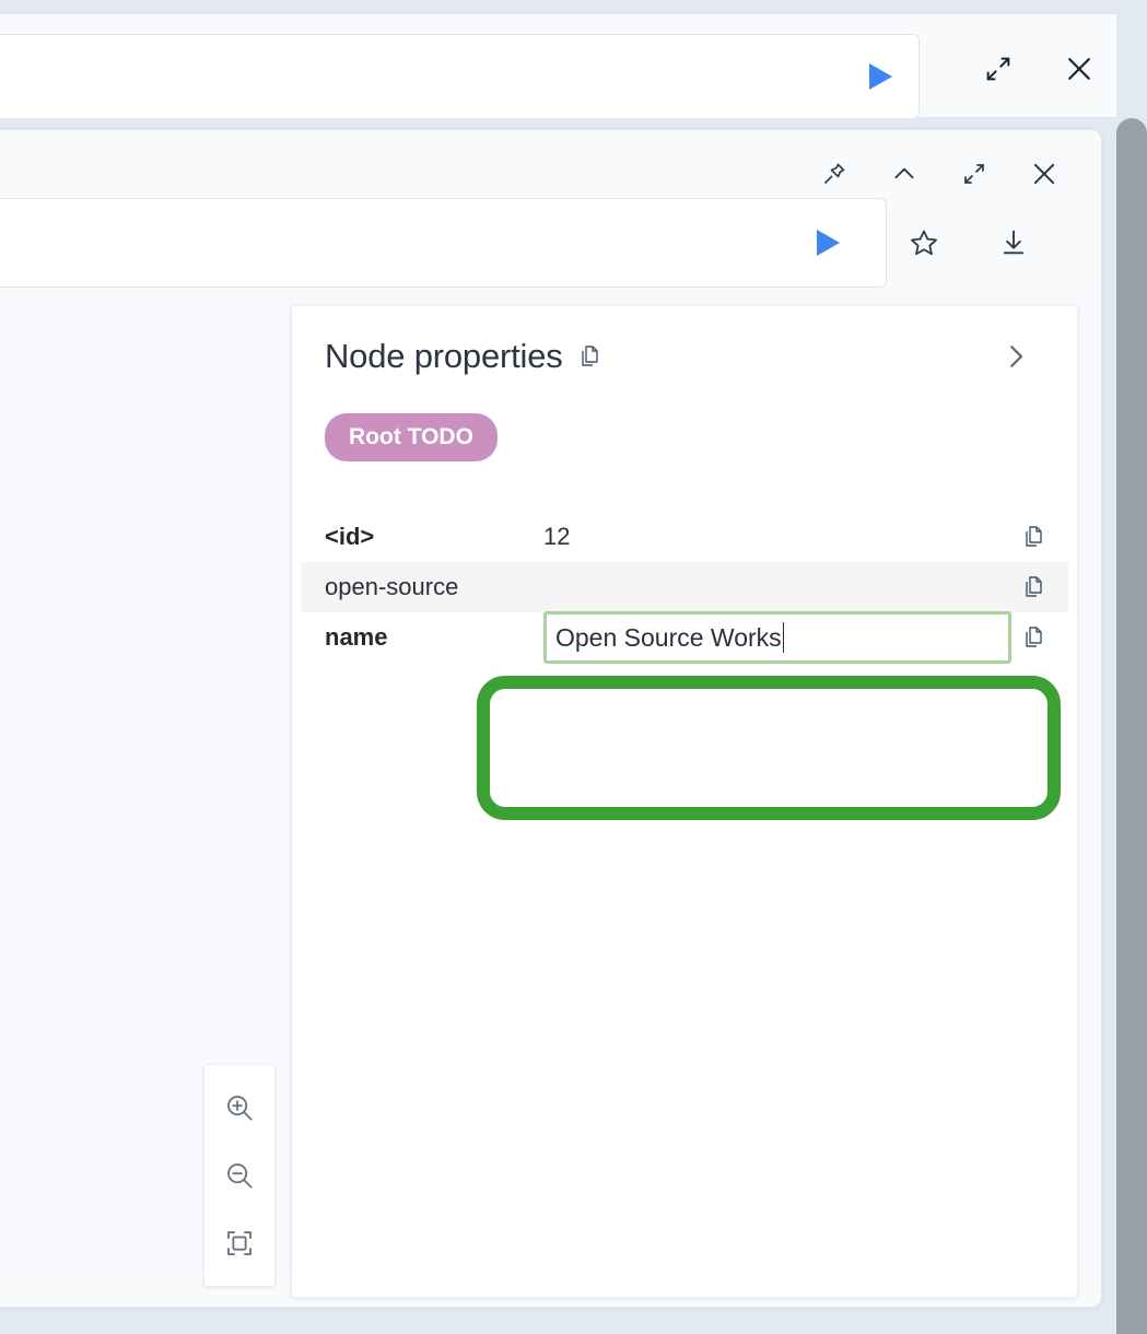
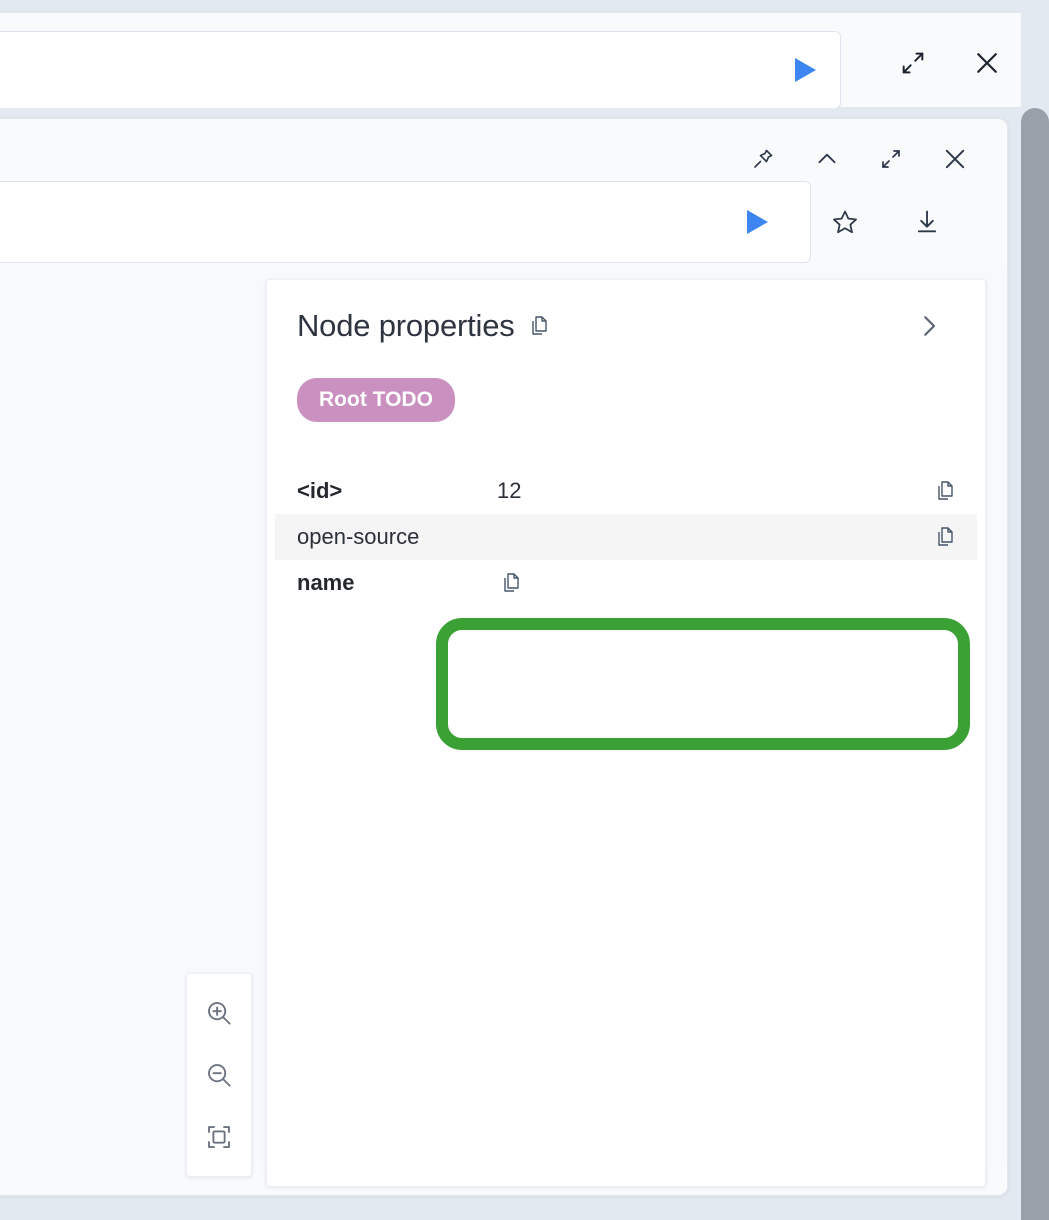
  Node properties
  Root TODO
  <id>
  12
  open-source
  name
- Open Source Works
